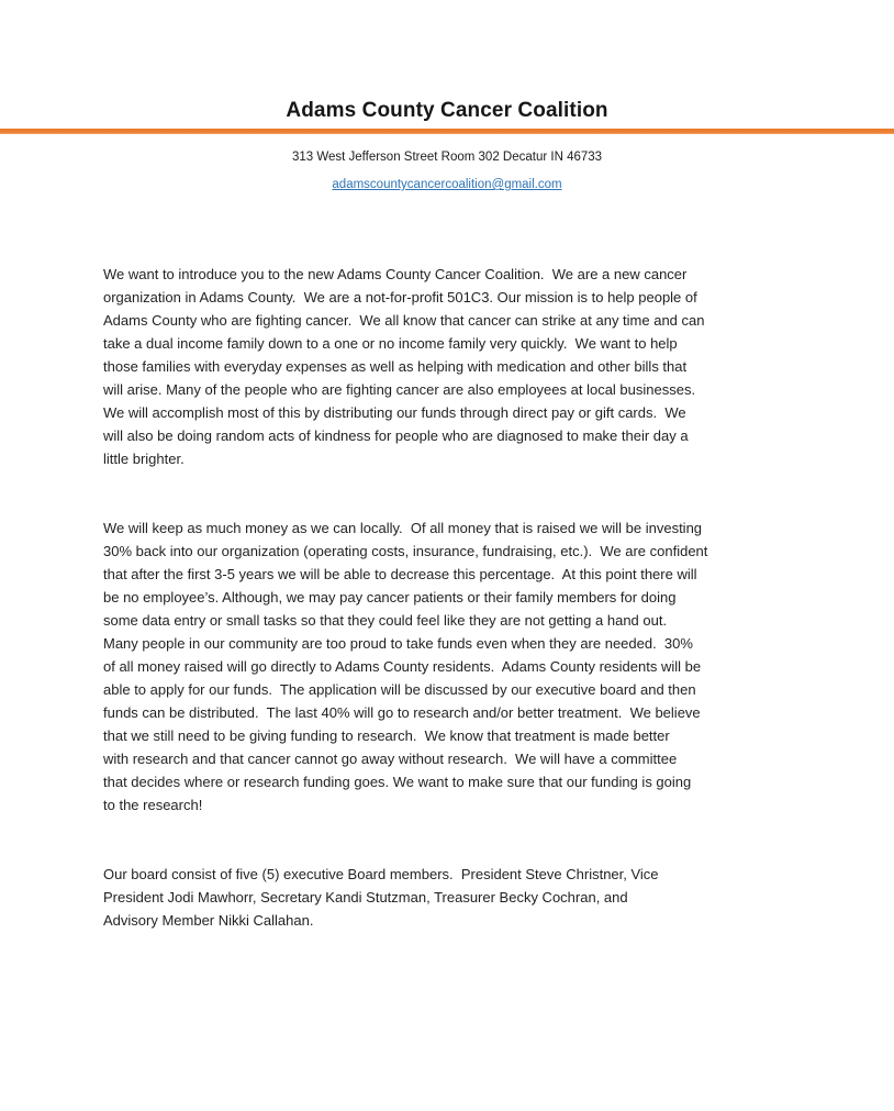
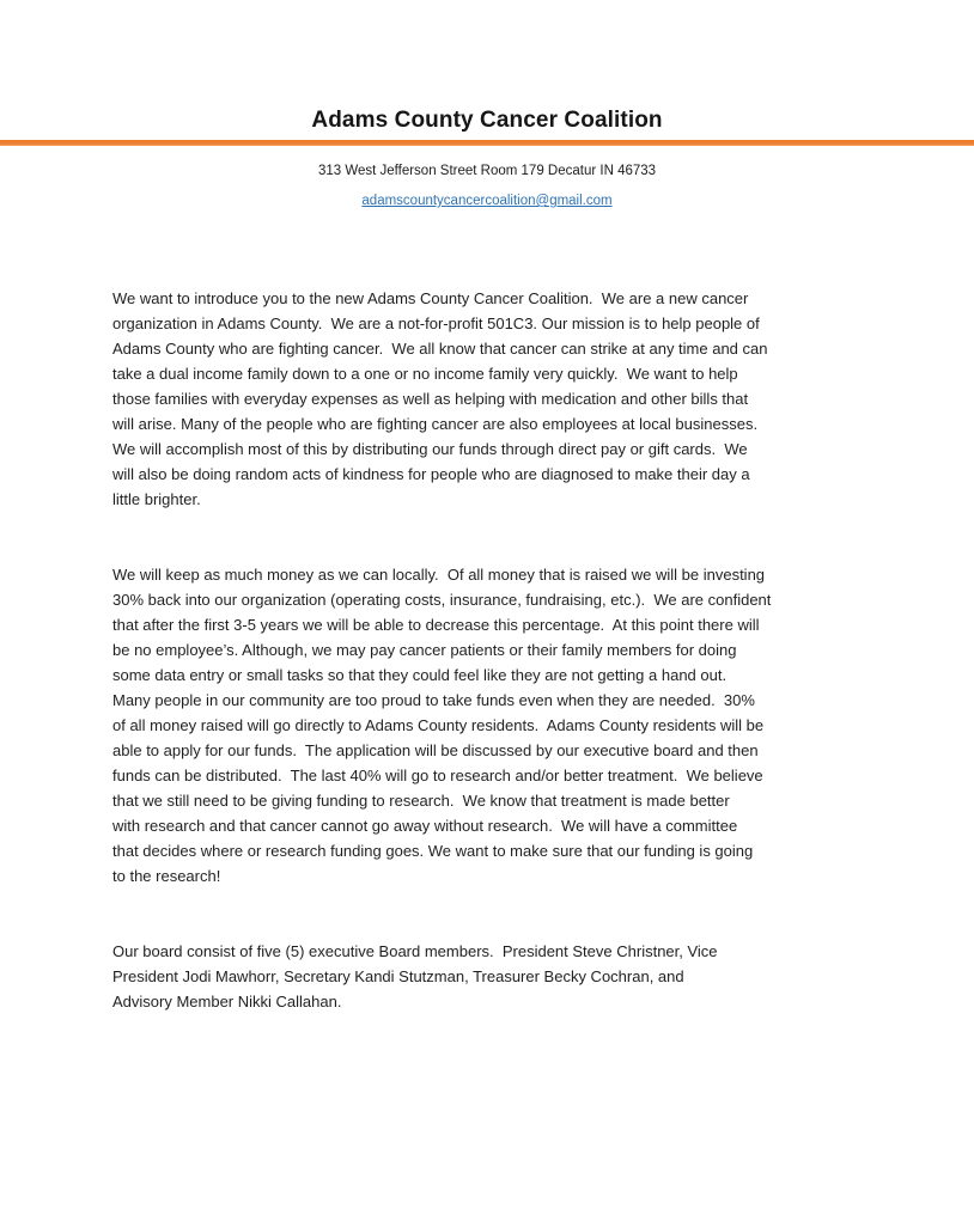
  Adams County Cancer Coalition
- 313 West Jefferson Street Room 302 Decatur IN 46733
+ 313 West Jefferson Street Room 179 Decatur IN 46733
  adamscountycancercoalition@gmail.com
  We want to introduce you to the new Adams County Cancer Coalition. We are a new cancer
  organization in Adams County. We are a not-for-profit 501C3. Our mission is to help people of
  Adams County who are fighting cancer. We all know that cancer can strike at any time and can
  take a dual income family down to a one or no income family very quickly. We want to help
  those families with everyday expenses as well as helping with medication and other bills that
  will arise. Many of the people who are fighting cancer are also employees at local businesses.
  We will accomplish most of this by distributing our funds through direct pay or gift cards. We
  will also be doing random acts of kindness for people who are diagnosed to make their day a
  little brighter.
  We will keep as much money as we can locally. Of all money that is raised we will be investing
  30% back into our organization (operating costs, insurance, fundraising, etc.). We are confident
  that after the first 3-5 years we will be able to decrease this percentage. At this point there will
  be no employee’s. Although, we may pay cancer patients or their family members for doing
  some data entry or small tasks so that they could feel like they are not getting a hand out.
  Many people in our community are too proud to take funds even when they are needed. 30%
  of all money raised will go directly to Adams County residents. Adams County residents will be
  able to apply for our funds. The application will be discussed by our executive board and then
  funds can be distributed. The last 40% will go to research and/or better treatment. We believe
  that we still need to be giving funding to research. We know that treatment is made better
  with research and that cancer cannot go away without research. We will have a committee
  that decides where or research funding goes. We want to make sure that our funding is going
  to the research!
  Our board consist of five (5) executive Board members. President Steve Christner, Vice
  President Jodi Mawhorr, Secretary Kandi Stutzman, Treasurer Becky Cochran, and
  Advisory Member Nikki Callahan.
